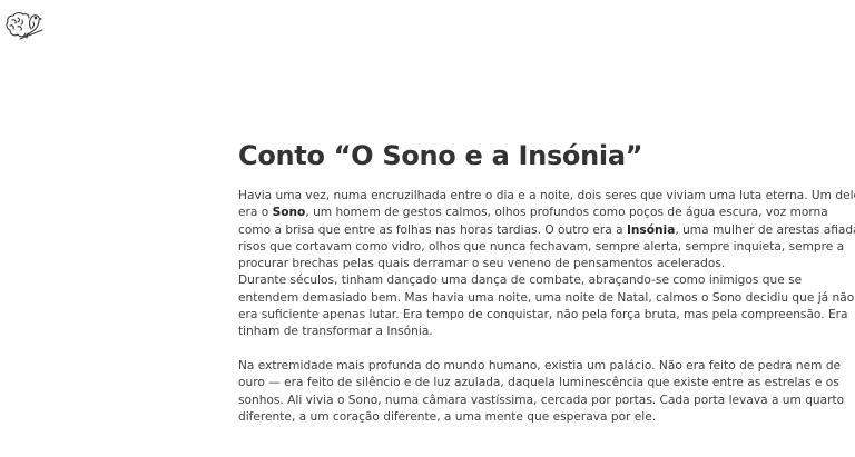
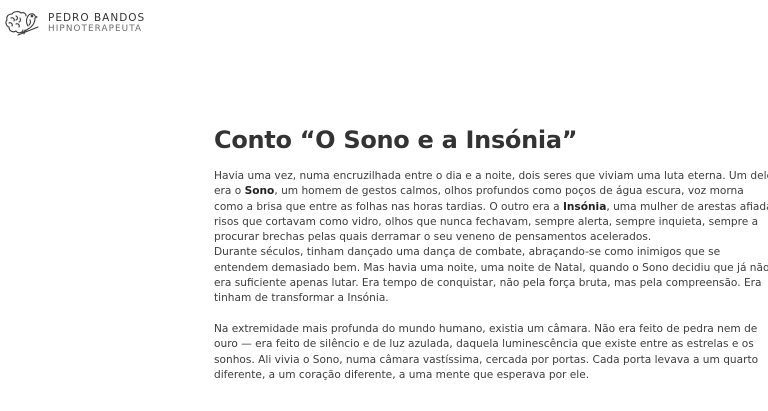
+ PEDRO BANDOS
+ HIPNOTERAPEUTA
  Conto “O Sono e a Insónia”
  Havia uma vez, numa encruzilhada entre o dia e a noite, dois seres que viviam uma luta eterna. Um del
  era o Sono, um homem de gestos calmos, olhos profundos como poços de água escura, voz morna
  como a brisa que entre as folhas nas horas tardias. O outro era a Insónia, uma mulher de arestas afiad
  risos que cortavam como vidro, olhos que nunca fechavam, sempre alerta, sempre inquieta, sempre a
  procurar brechas pelas quais derramar o seu veneno de pensamentos acelerados.
  Durante séculos, tinham dançado uma dança de combate, abraçando-se como inimigos que se
- entendem demasiado bem. Mas havia uma noite, uma noite de Natal, calmos o Sono decidiu que já não
+ entendem demasiado bem. Mas havia uma noite, uma noite de Natal, quando o Sono decidiu que já não
  era suficiente apenas lutar. Era tempo de conquistar, não pela força bruta, mas pela compreensão. Era
  tinham de transformar a Insónia.
- Na extremidade mais profunda do mundo humano, existia um palácio. Não era feito de pedra nem de
+ Na extremidade mais profunda do mundo humano, existia um câmara. Não era feito de pedra nem de
  ouro — era feito de silêncio e de luz azulada, daquela luminescência que existe entre as estrelas e os
  sonhos. Ali vivia o Sono, numa câmara vastíssima, cercada por portas. Cada porta levava a um quarto
  diferente, a um coração diferente, a uma mente que esperava por ele.
